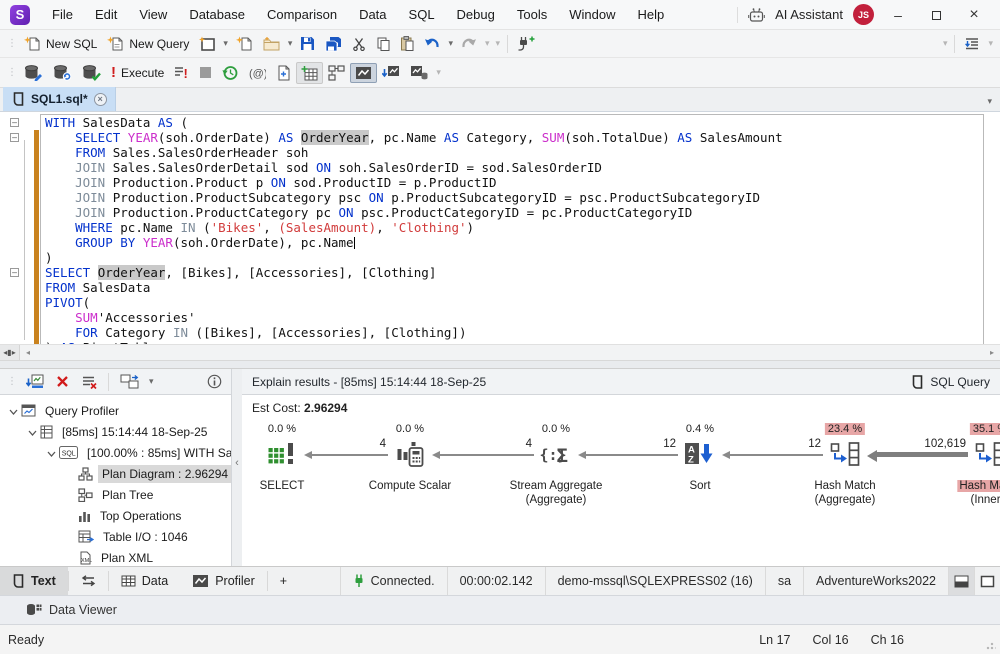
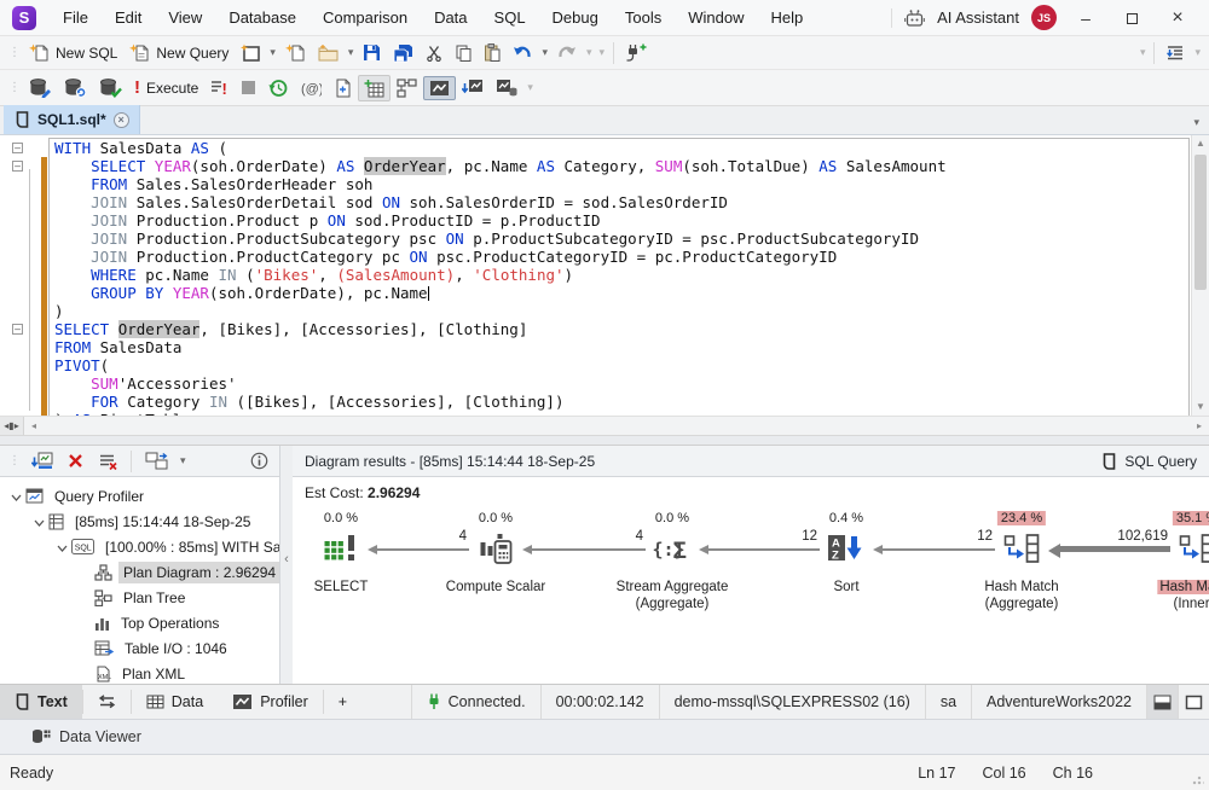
  S
  File
  Edit
  View
  Database
  Comparison
  Data
  SQL
  Debug
  Tools
  Window
  Help
  AI Assistant
  JS
  –
  ×
  ⋮
  New SQL
  New Query
  ▾
  ▾
  ▾
  ▾
  ▾
  ▾
  ▾
  ⋮
  !
  Execute
  !
  (@)
  ▾
  SQL1.sql*
  ×
  ▾
  –
  WITH SalesData AS (
  –
  SELECT YEAR(soh.OrderDate) AS OrderYear, pc.Name AS Category, SUM(soh.TotalDue) AS SalesAmount
  FROM Sales.SalesOrderHeader soh
  JOIN Sales.SalesOrderDetail sod ON soh.SalesOrderID = sod.SalesOrderID
  JOIN Production.Product p ON sod.ProductID = p.ProductID
  JOIN Production.ProductSubcategory psc ON p.ProductSubcategoryID = psc.ProductSubcategoryID
  JOIN Production.ProductCategory pc ON psc.ProductCategoryID = pc.ProductCategoryID
  WHERE pc.Name IN ('Bikes', (SalesAmount), 'Clothing')
  GROUP BY YEAR(soh.OrderDate), pc.Name
  )
  –
  SELECT OrderYear, [Bikes], [Accessories], [Clothing]
  FROM SalesData
  PIVOT(
  SUM'Accessories'
  FOR Category IN ([Bikes], [Accessories], [Clothing])
+ ▲
+ ▼
  ◂▮▸
  ◂
  ▸
  ⋮
  ▾
  Query Profiler
  [85ms] 15:14:44 18-Sep-25
  [100.00% : 85ms] WITH Sa
  Plan Diagram : 2.96294
  Plan Tree
  Top Operations
  Table I/O : 1046
  Plan XML
  ‹
- Explain results - [85ms] 15:14:44 18-Sep-25
+ Diagram results - [85ms] 15:14:44 18-Sep-25
  SQL Query
  Est Cost: 2.96294
  0.0 %
  SELECT
  0.0 %
  Compute Scalar
  4
  0.0 %
  {:}
  Σ
  Stream Aggregate
  (Aggregate)
  4
  0.4 %
  A
  Z
  Sort
  12
  23.4 %
  Hash Match
  (Aggregate)
  12
  35.1
  (Inner
  102,619
  Text
  Data
  Profiler
  +
  Connected.
  00:00:02.142
  demo-mssql\SQLEXPRESS02 (16)
  sa
  AdventureWorks2022
  Data Viewer
  Ready
  Ln 17
  Col 16
  Ch 16
